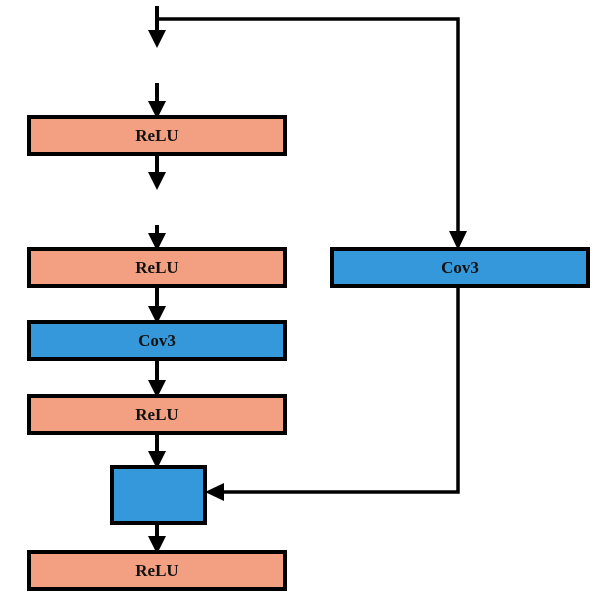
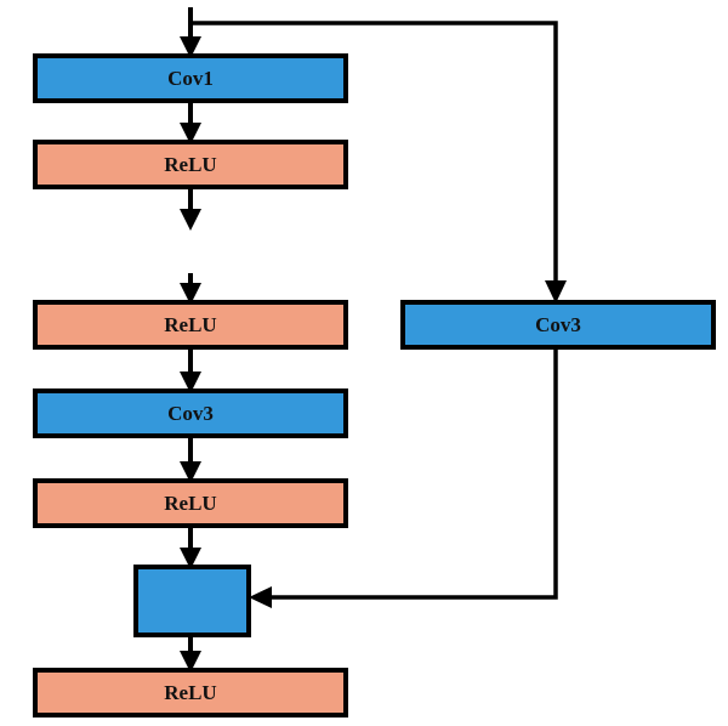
+ Cov1
  ReLU
  ReLU
  Cov3
  ReLU
  Cov3
  ReLU
